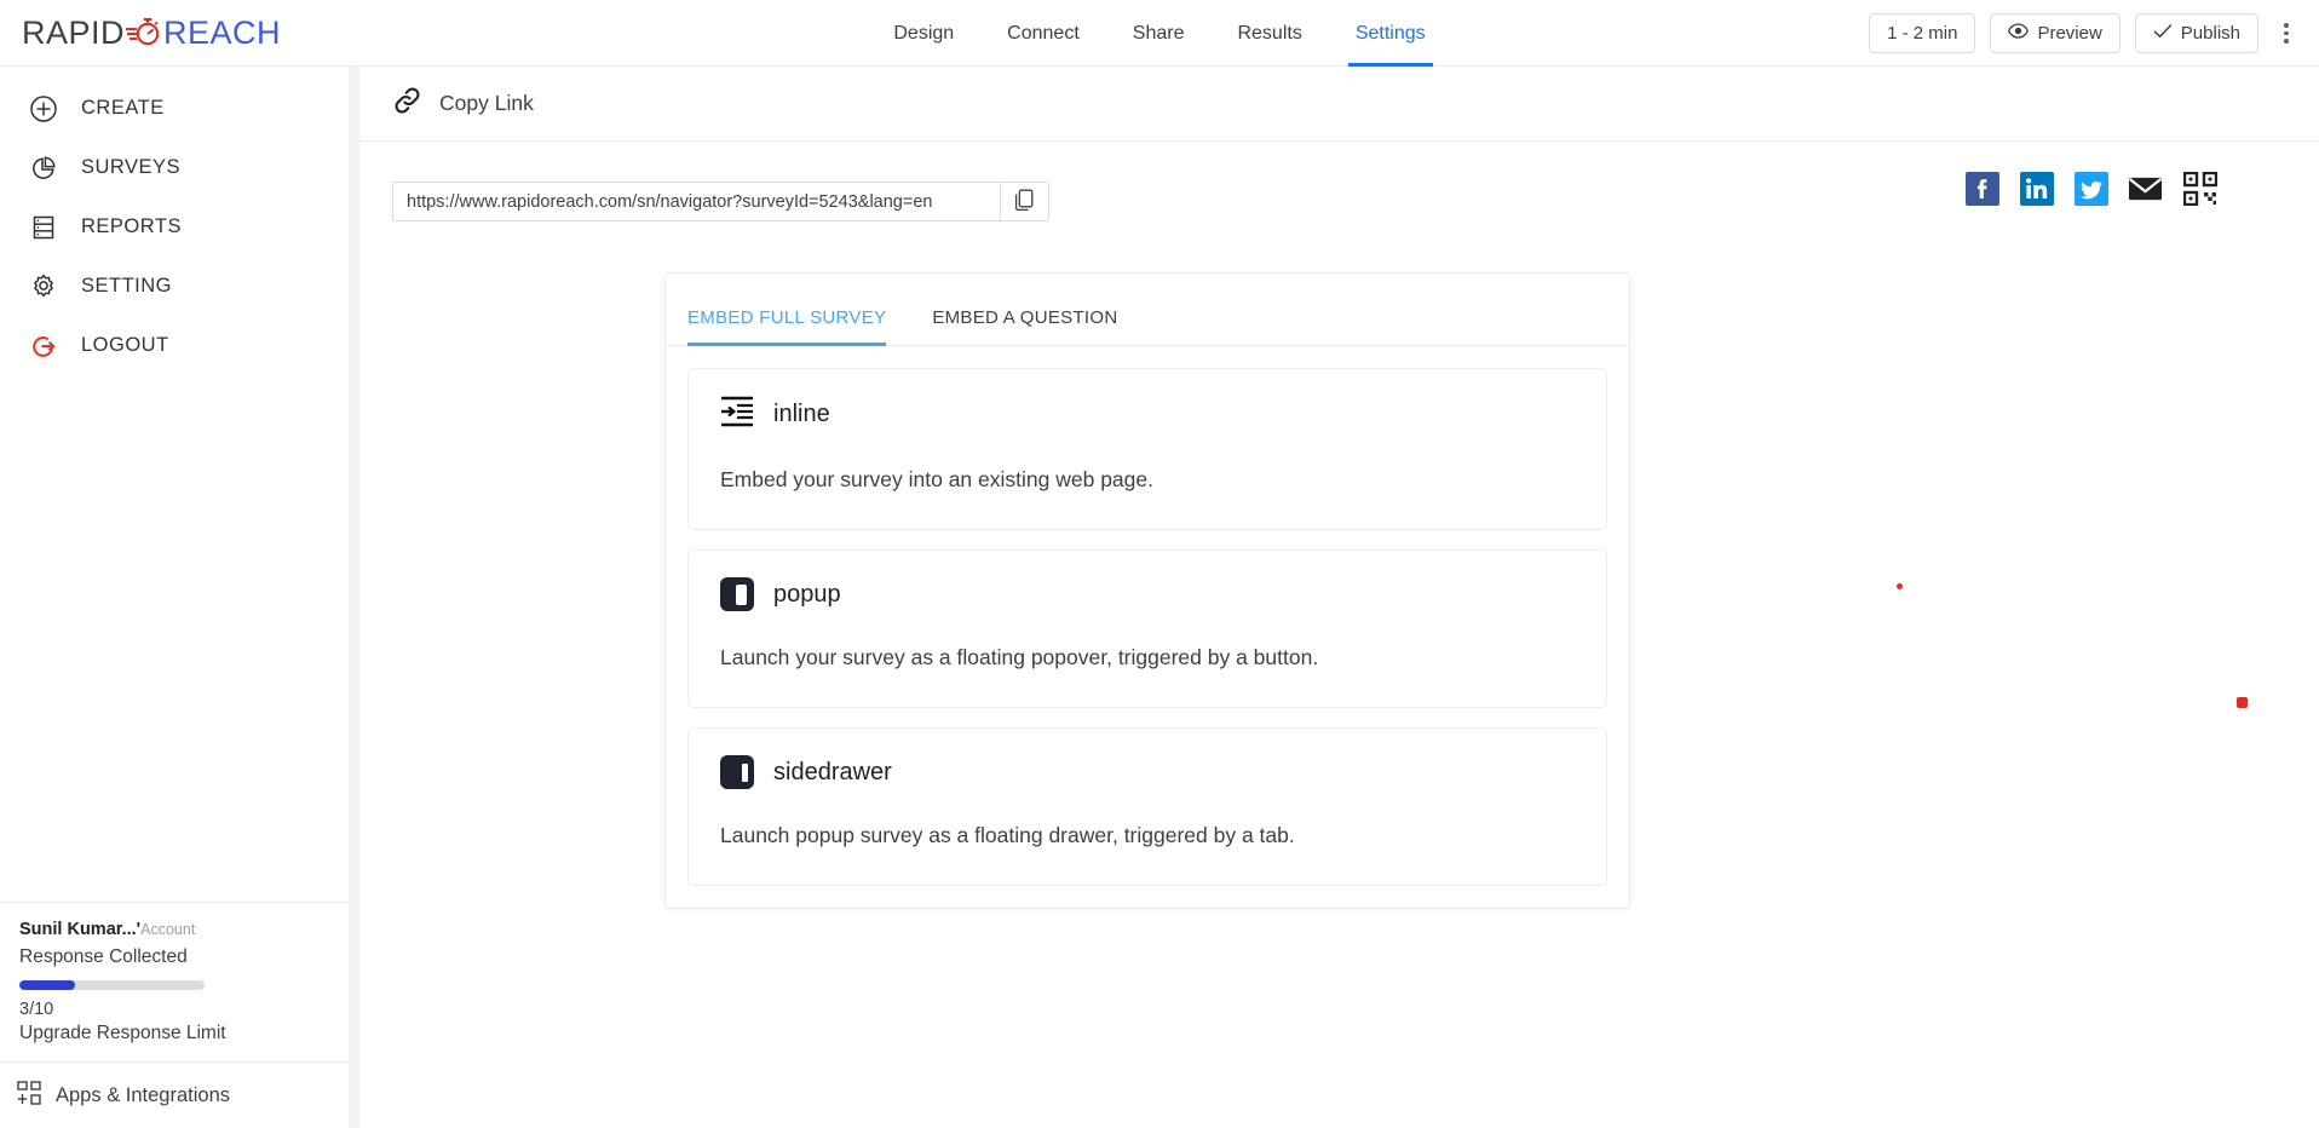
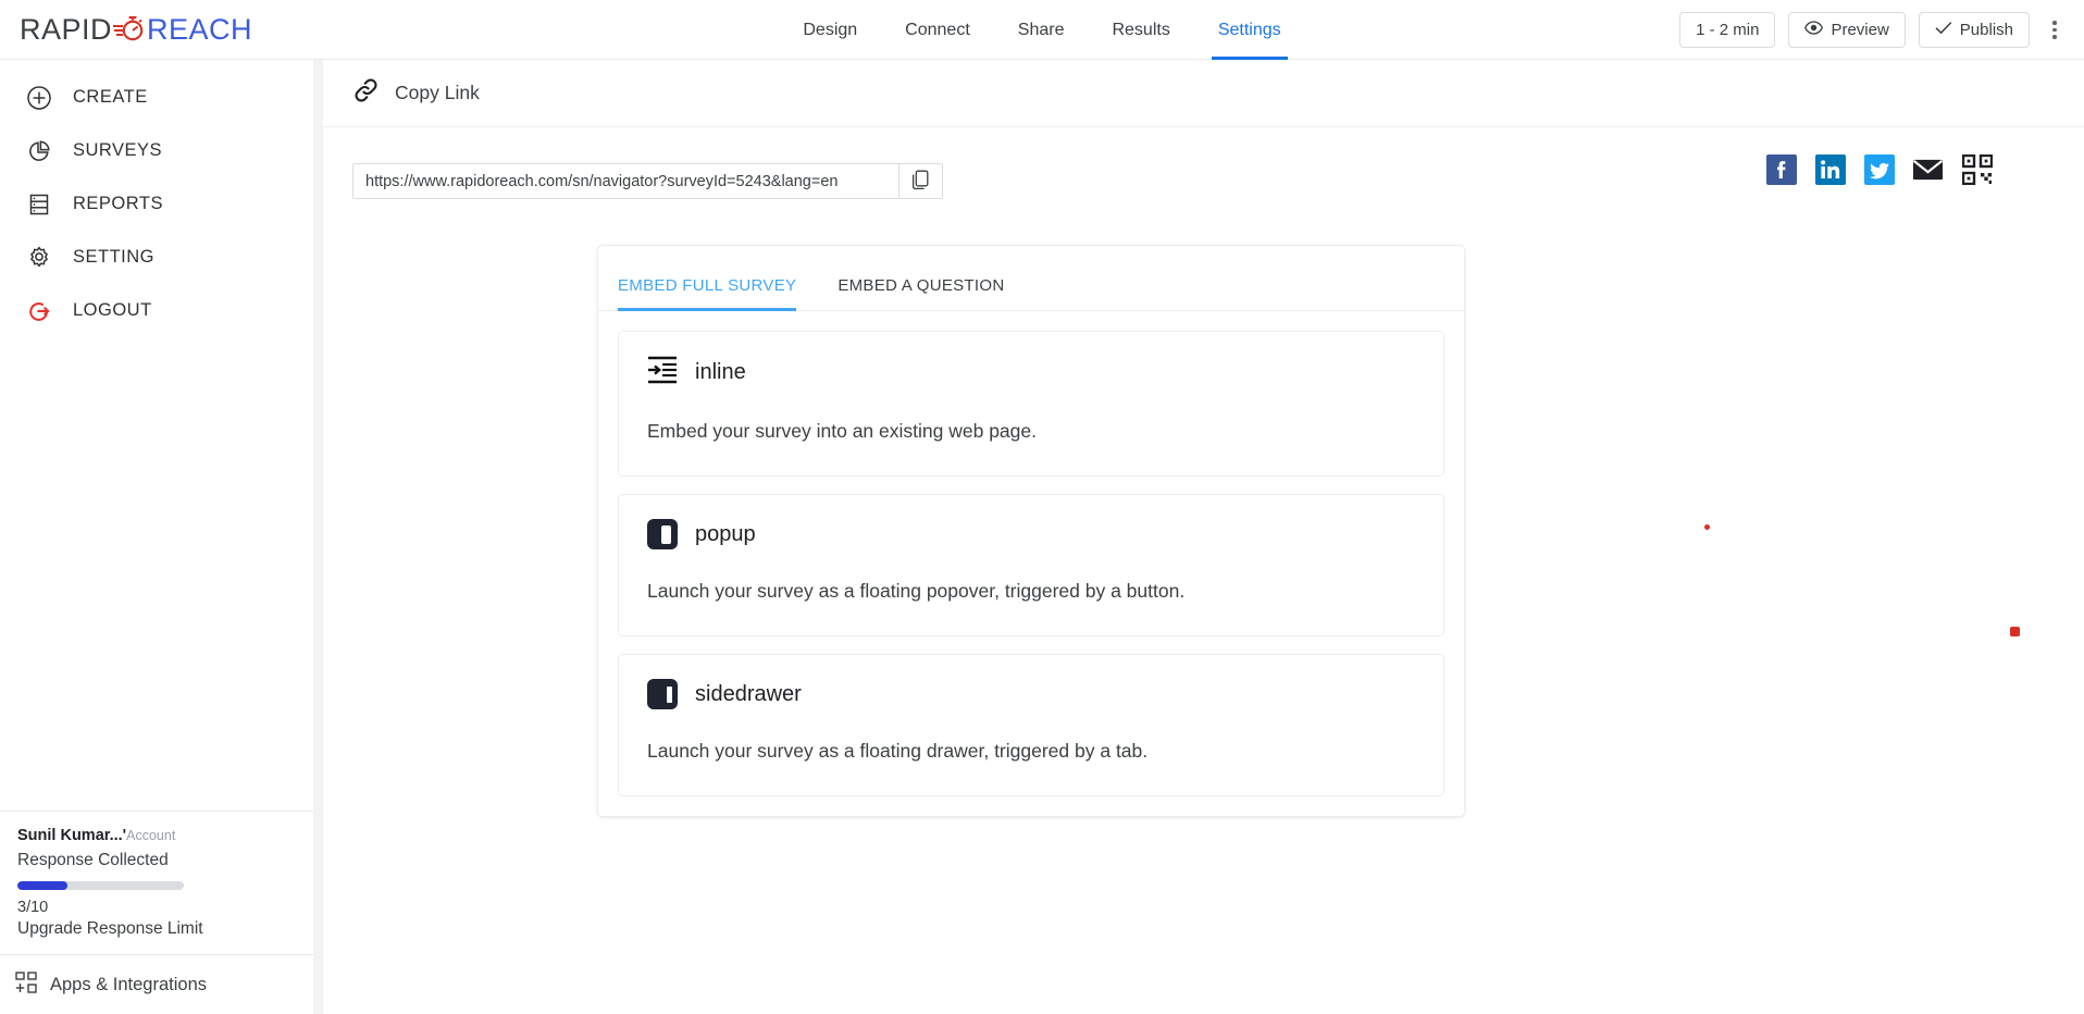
  RAPID
  REACH
  Design
  Connect
  Share
  Results
  Settings
  1 - 2 min
  Preview
  Publish
  CREATE
  SURVEYS
  REPORTS
  SETTING
  LOGOUT
  Sunil Kumar...'Account
  Response Collected
  3/10
  Upgrade Response Limit
  Apps & Integrations
  Copy Link
  https://www.rapidoreach.com/sn/navigator?surveyId=5243&lang=en
  EMBED FULL SURVEY
  EMBED A QUESTION
  inline
  Embed your survey into an existing web page.
  popup
  Launch your survey as a floating popover, triggered by a button.
  sidedrawer
- Launch popup survey as a floating drawer, triggered by a tab.
+ Launch your survey as a floating drawer, triggered by a tab.
